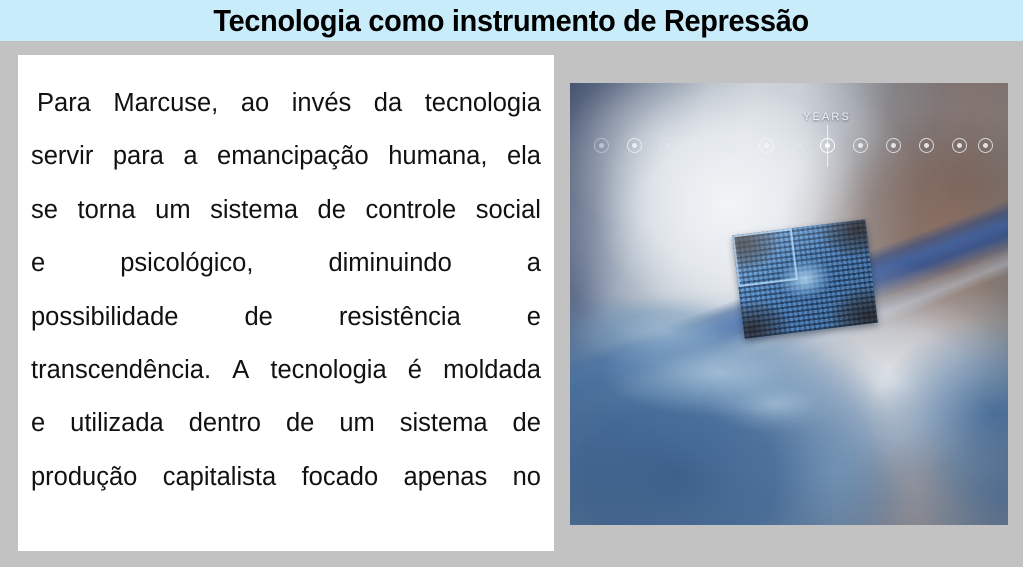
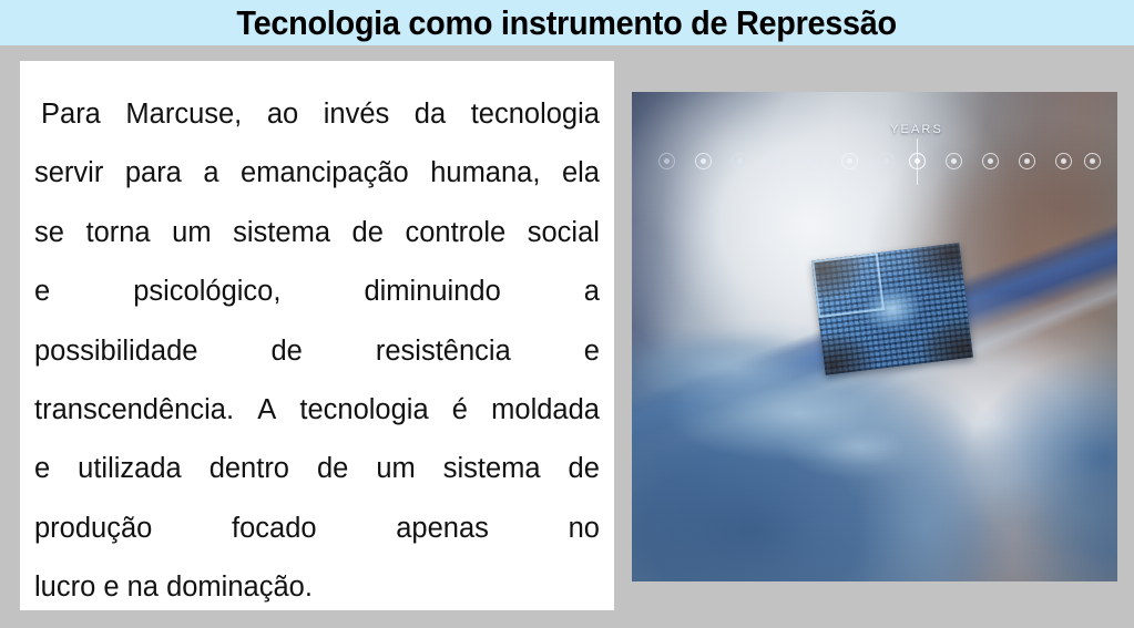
  Tecnologia como instrumento de Repressão
  Para
  Marcuse,
  ao
  invés
  da
  tecnologia
  servir
  para
  a
  emancipação
  humana,
  ela
  se
  torna
  um
  sistema
  de
  controle
  social
  e
  psicológico,
  diminuindo
  a
  possibilidade
  de
  resistência
  e
  transcendência.
  A
  tecnologia
  é
  moldada
  e
  utilizada
  dentro
  de
  um
  sistema
  de
  produção
- capitalista
  focado
  apenas
  no
+ lucro e na dominação.
  YEARS
